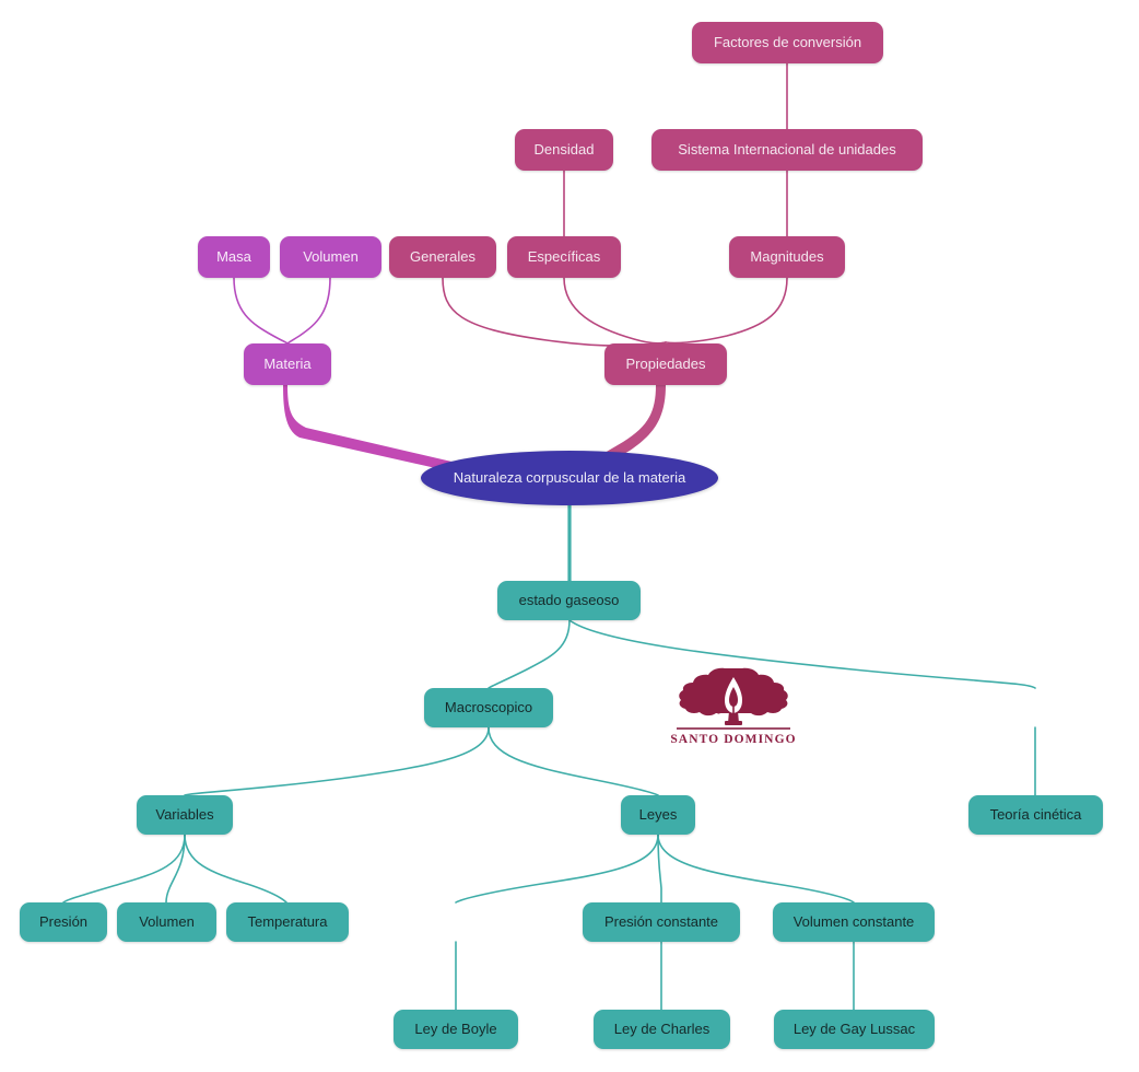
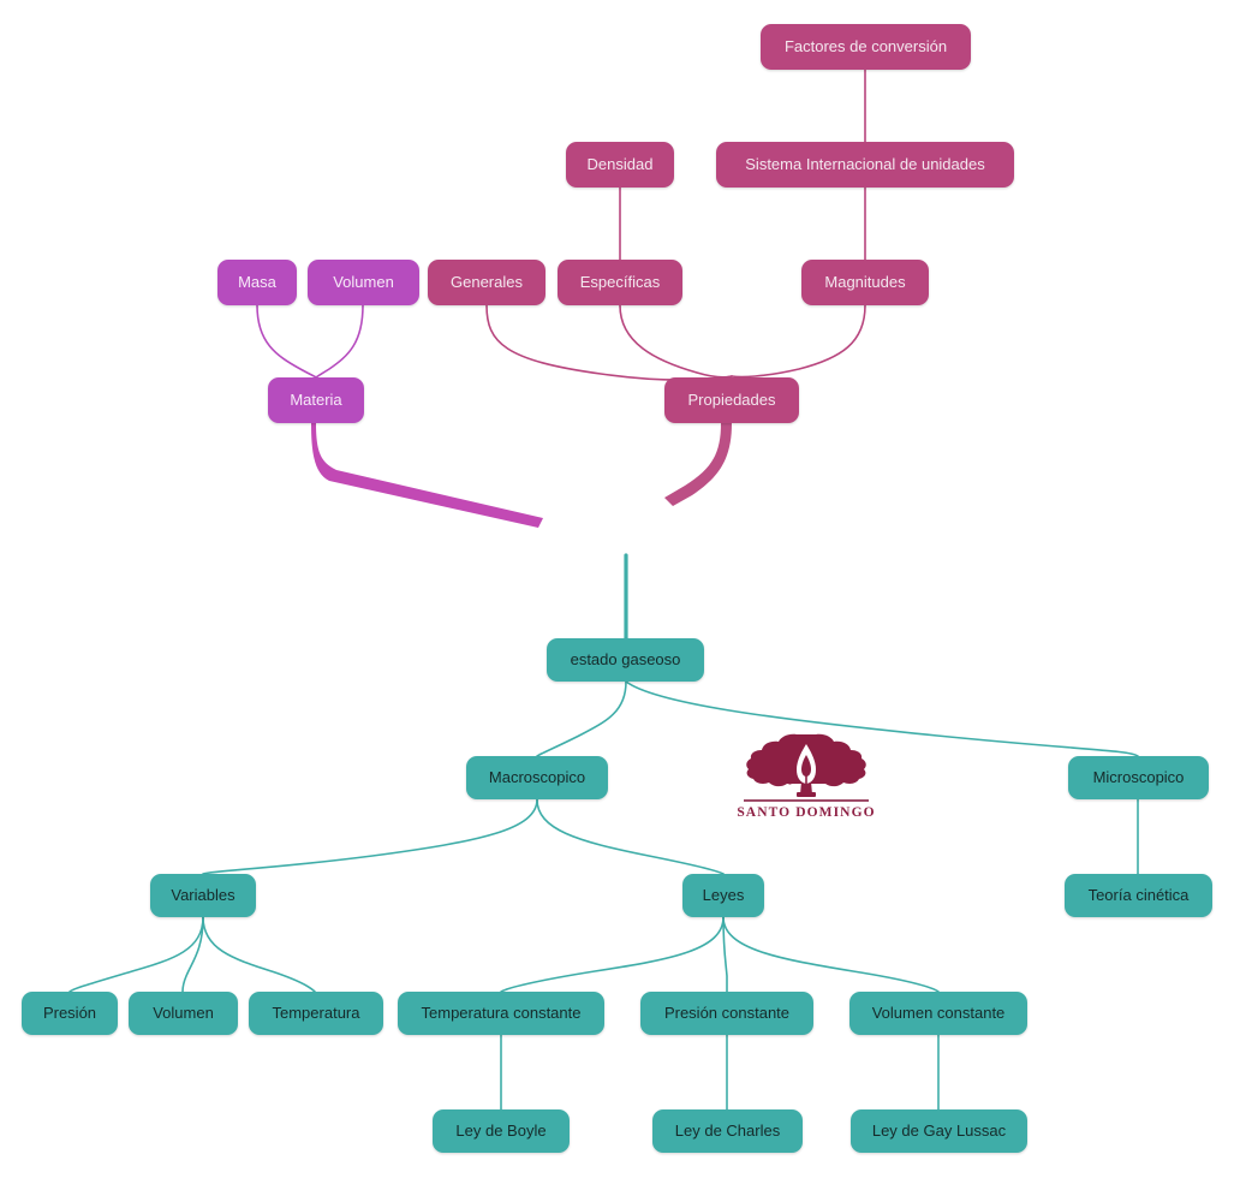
  Factores de conversión
  Densidad
  Sistema Internacional de unidades
  Masa
  Volumen
  Generales
  Específicas
  Magnitudes
  Materia
  Propiedades
- Naturaleza corpuscular de la materia
  estado gaseoso
  Macroscopico
+ Microscopico
  Teoría cinética
  Variables
  Leyes
  Presión
  Volumen
  Temperatura
+ Temperatura constante
  Presión constante
  Volumen constante
  Ley de Boyle
  Ley de Charles
  Ley de Gay Lussac
  SANTO DOMINGO
